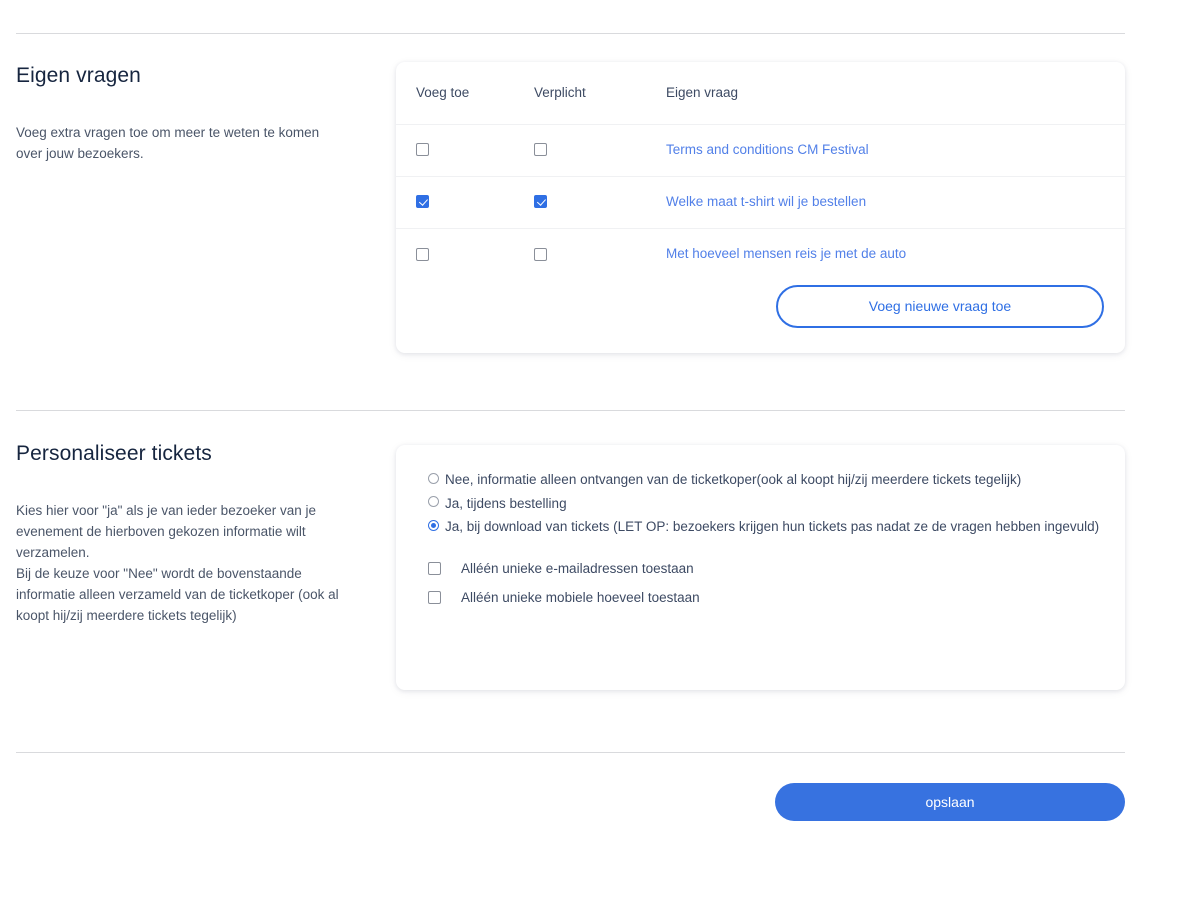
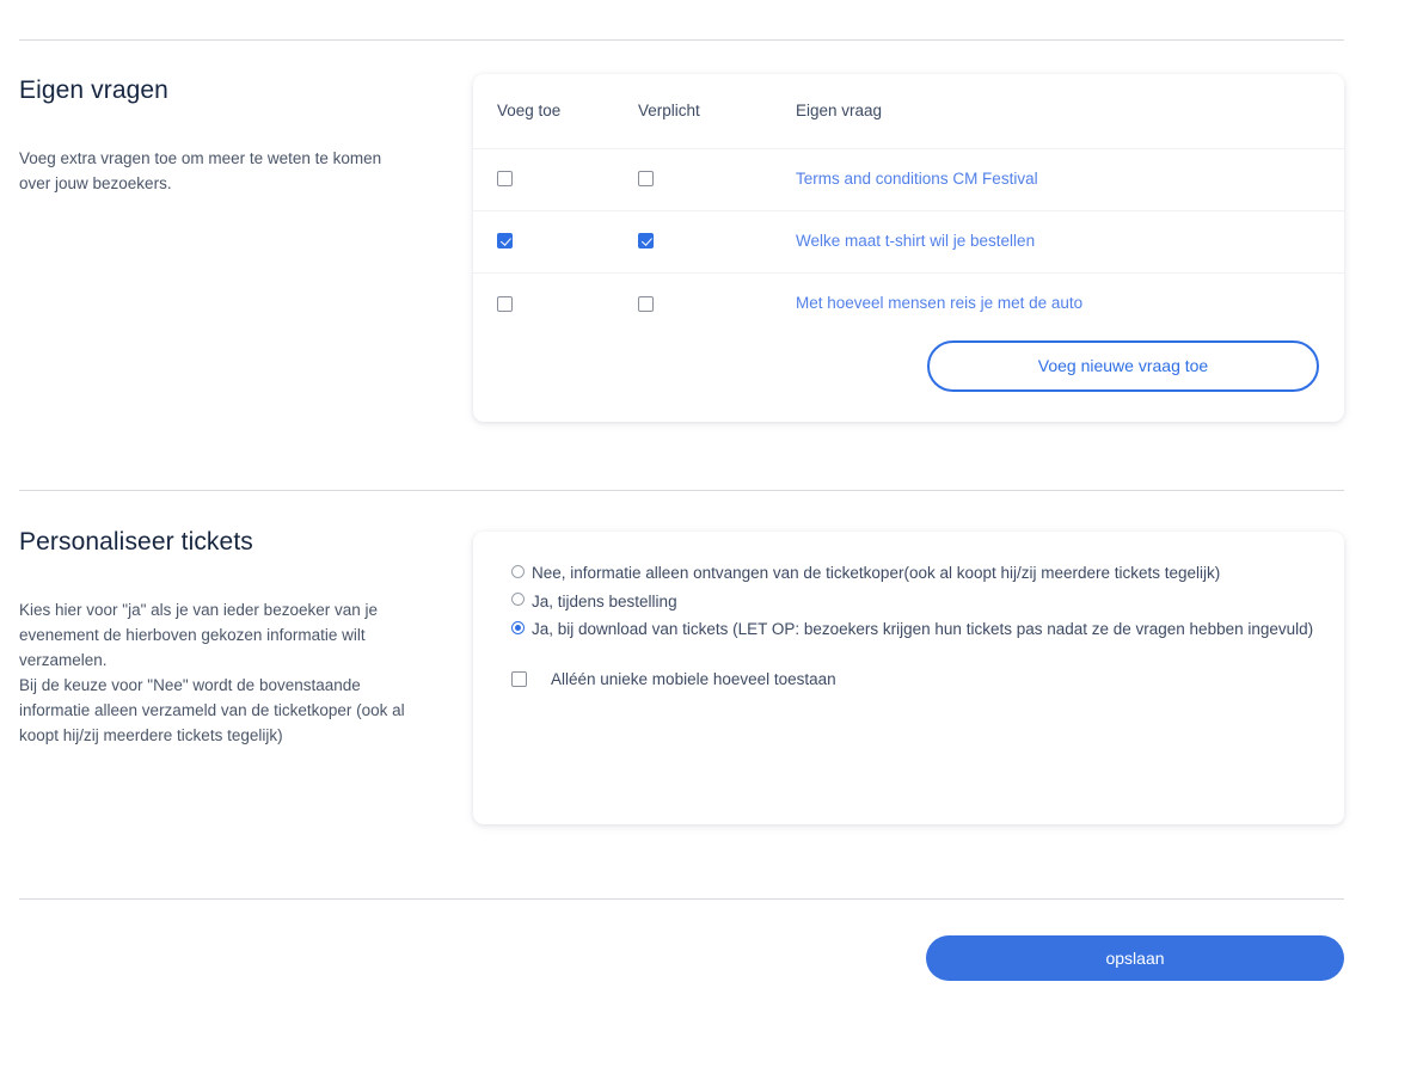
  Eigen vragen
  Voeg extra vragen toe om meer te weten te komen over jouw bezoekers.
  Voeg toe	Verplicht	Eigen vraag
  		Terms and conditions CM Festival
  		Welke maat t-shirt wil je bestellen
  		Met hoeveel mensen reis je met de auto
  Voeg nieuwe vraag toe
  Personaliseer tickets
  Kies hier voor "ja" als je van ieder bezoeker van je evenement de hierboven gekozen informatie wilt verzamelen.
  Bij de keuze voor "Nee" wordt de bovenstaande informatie alleen verzameld van de ticketkoper (ook al koopt hij/zij meerdere tickets tegelijk)
  Nee, informatie alleen ontvangen van de ticketkoper(ook al koopt hij/zij meerdere tickets tegelijk)
  Ja, tijdens bestelling
  Ja, bij download van tickets (LET OP: bezoekers krijgen hun tickets pas nadat ze de vragen hebben ingevuld)
- Alléén unieke e-mailadressen toestaan
  Alléén unieke mobiele hoeveel toestaan
  opslaan
